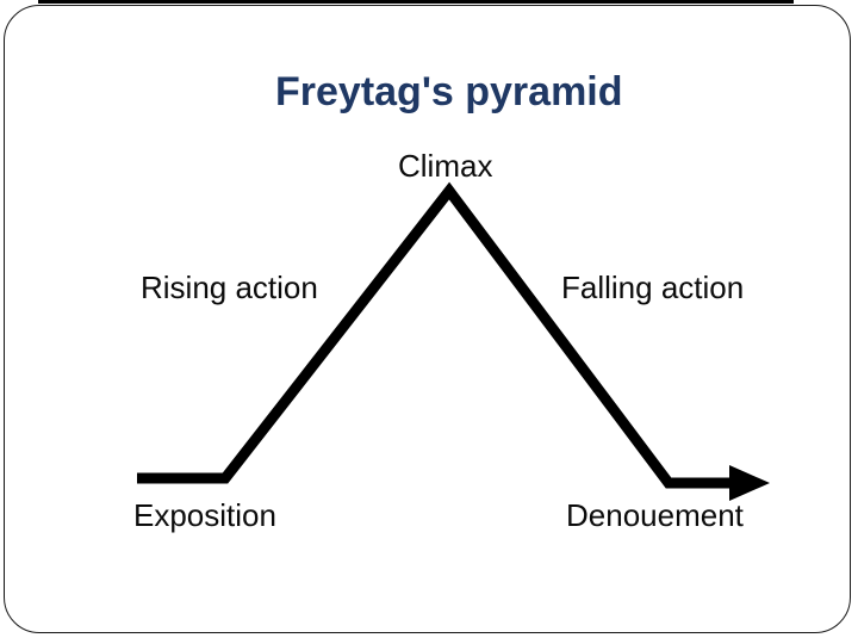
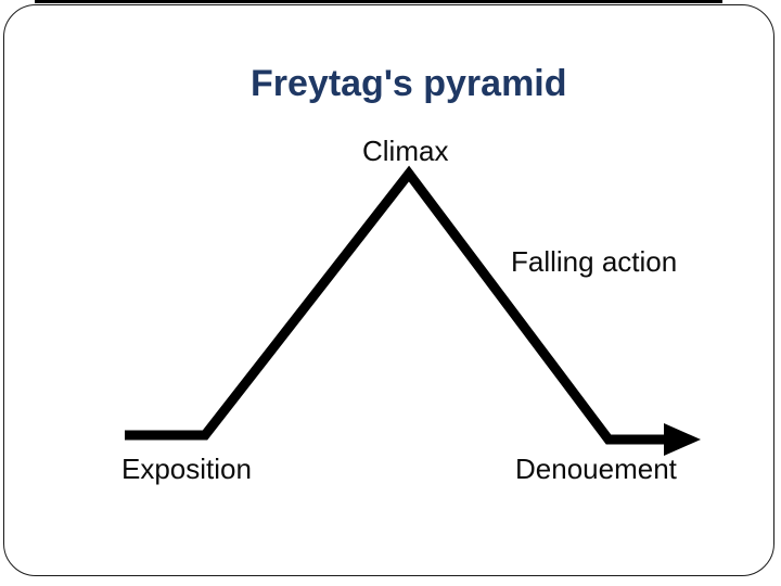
  Freytag's pyramid
  Climax
- Rising action
  Falling action
  Exposition
  Denouement
